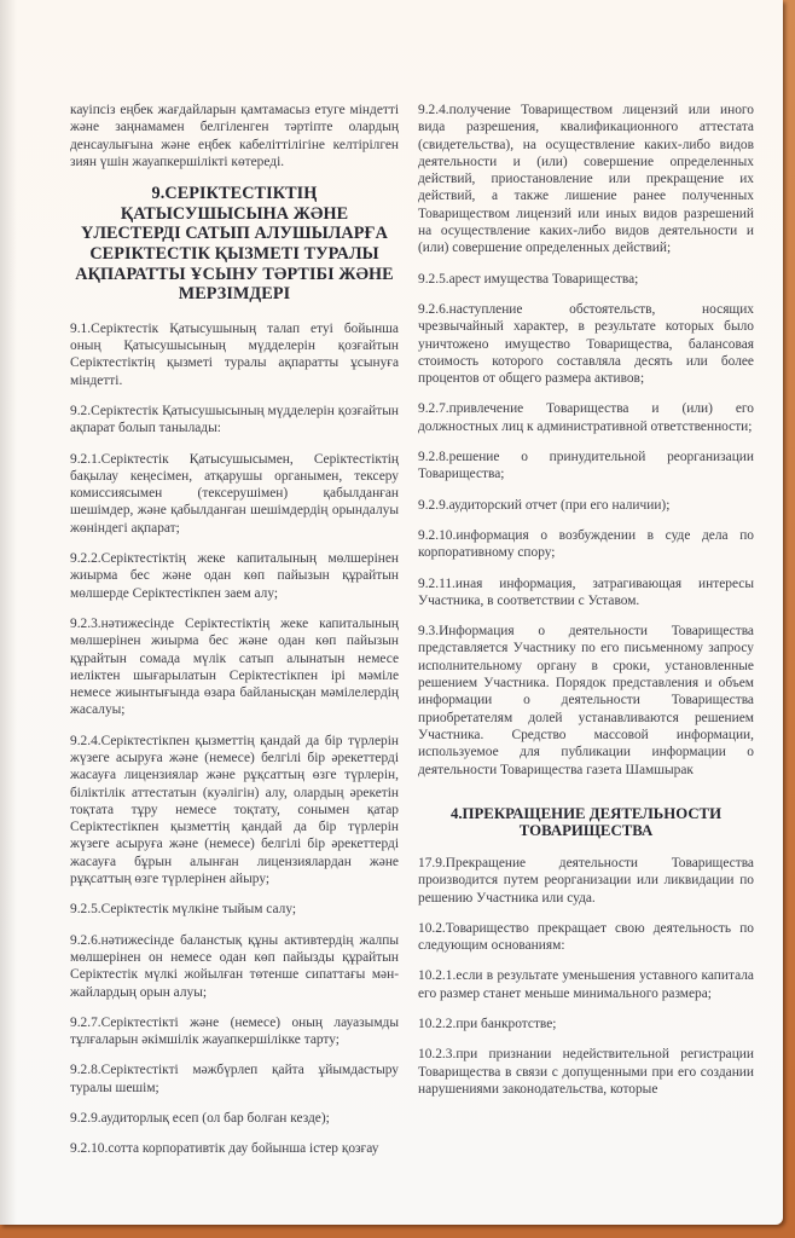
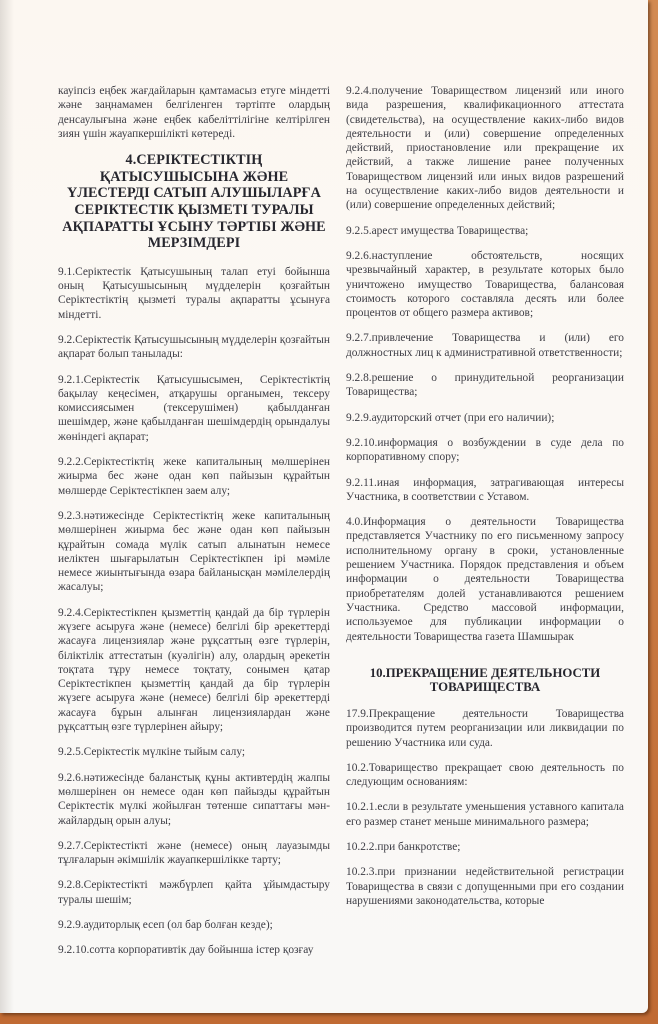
  кауіпсіз еңбек жағдайларын қамтамасыз етуге міндетті және заңнамамен белгіленген тәртіпте олардың денсаулығына және еңбек кабеліттілігіне келтірілген зиян үшін жауапкершілікті көтереді.
- 9.СЕРІКТЕСТІКТІҢ ҚАТЫСУШЫСЫНА ЖӘНЕ ҮЛЕСТЕРДІ САТЫП АЛУШЫЛАРҒА СЕРІКТЕСТІК ҚЫЗМЕТІ ТУРАЛЫ АҚПАРАТТЫ ҰСЫНУ ТӘРТІБІ ЖӘНЕ МЕРЗІМДЕРІ
+ 4.СЕРІКТЕСТІКТІҢ ҚАТЫСУШЫСЫНА ЖӘНЕ ҮЛЕСТЕРДІ САТЫП АЛУШЫЛАРҒА СЕРІКТЕСТІК ҚЫЗМЕТІ ТУРАЛЫ АҚПАРАТТЫ ҰСЫНУ ТӘРТІБІ ЖӘНЕ МЕРЗІМДЕРІ
  9.1.Серіктестік Қатысушының талап етуі бойынша оның Қатысушысының мүдделерін қозғайтын Серіктестіктің қызметі туралы ақпаратты ұсынуға міндетті.
  9.2.Серіктестік Қатысушысының мүдделерін қозғайтын ақпарат болып танылады:
  9.2.1.Серіктестік Қатысушысымен, Серіктестіктің бақылау кеңесімен, атқарушы органымен, тексеру комиссиясымен (тексерушімен) қабылданған шешімдер, және қабылданған шешімдердің орындалуы жөніндегі ақпарат;
  9.2.2.Серіктестіктің жеке капиталының мөлшерінен жиырма бес және одан көп пайызын құрайтын мөлшерде Серіктестікпен заем алу;
  9.2.3.нәтижесінде Серіктестіктің жеке капиталының мөлшерінен жиырма бес және одан көп пайызын құрайтын сомада мүлік сатып алынатын немесе иеліктен шығарылатын Серіктестікпен ірі мәміле немесе жиынтығында өзара байланысқан мәмілелердің жасалуы;
  9.2.4.Серіктестікпен қызметтің қандай да бір түрлерін жүзеге асыруға және (немесе) белгілі бір әрекеттерді жасауға лицензиялар және рұқсаттың өзге түрлерін, біліктілік аттестатын (куәлігін) алу, олардың әрекетін тоқтата тұру немесе тоқтату, сонымен қатар Серіктестікпен қызметтің қандай да бір түрлерін жүзеге асыруға және (немесе) белгілі бір әрекеттерді жасауға бұрын алынған лицензиялардан және рұқсаттың өзге түрлерінен айыру;
  9.2.5.Серіктестік мүлкіне тыйым салу;
  9.2.6.нәтижесінде баланстық құны активтердің жалпы мөлшерінен он немесе одан көп пайызды құрайтын Серіктестік мүлкі жойылған төтенше сипаттағы мән-жайлардың орын алуы;
  9.2.7.Серіктестікті және (немесе) оның лауазымды тұлғаларын әкімшілік жауапкершілікке тарту;
  9.2.8.Серіктестікті мәжбүрлеп қайта ұйымдастыру туралы шешім;
  9.2.9.аудиторлық есеп (ол бар болған кезде);
  9.2.10.сотта корпоративтік дау бойынша істер қозғау
  9.2.4.получение Товариществом лицензий или иного вида разрешения, квалификационного аттестата (свидетельства), на осуществление каких-либо видов деятельности и (или) совершение определенных действий, приостановление или прекращение их действий, а также лишение ранее полученных Товариществом лицензий или иных видов разрешений на осуществление каких-либо видов деятельности и (или) совершение определенных действий;
  9.2.5.арест имущества Товарищества;
  9.2.6.наступление обстоятельств, носящих чрезвычайный характер, в результате которых было уничтожено имущество Товарищества, балансовая стоимость которого составляла десять или более процентов от общего размера активов;
  9.2.7.привлечение Товарищества и (или) его должностных лиц к административной ответственности;
  9.2.8.решение о принудительной реорганизации Товарищества;
  9.2.9.аудиторский отчет (при его наличии);
  9.2.10.информация о возбуждении в суде дела по корпоративному спору;
  9.2.11.иная информация, затрагивающая интересы Участника, в соответствии с Уставом.
- 9.3.Информация о деятельности Товарищества представляется Участнику по его письменному запросу исполнительному органу в сроки, установленные решением Участника. Порядок представления и объем информации о деятельности Товарищества приобретателям долей устанавливаются решением Участника. Средство массовой информации, используемое для публикации информации о деятельности Товарищества газета Шамшырак
+ 4.0.Информация о деятельности Товарищества представляется Участнику по его письменному запросу исполнительному органу в сроки, установленные решением Участника. Порядок представления и объем информации о деятельности Товарищества приобретателям долей устанавливаются решением Участника. Средство массовой информации, используемое для публикации информации о деятельности Товарищества газета Шамшырак
- 4.ПРЕКРАЩЕНИЕ ДЕЯТЕЛЬНОСТИ ТОВАРИЩЕСТВА
+ 10.ПРЕКРАЩЕНИЕ ДЕЯТЕЛЬНОСТИ ТОВАРИЩЕСТВА
  17.9.Прекращение деятельности Товарищества производится путем реорганизации или ликвидации по решению Участника или суда.
  10.2.Товарищество прекращает свою деятельность по следующим основаниям:
  10.2.1.если в результате уменьшения уставного капитала его размер станет меньше минимального размера;
  10.2.2.при банкротстве;
  10.2.3.при признании недействительной регистрации Товарищества в связи с допущенными при его создании нарушениями законодательства, которые
